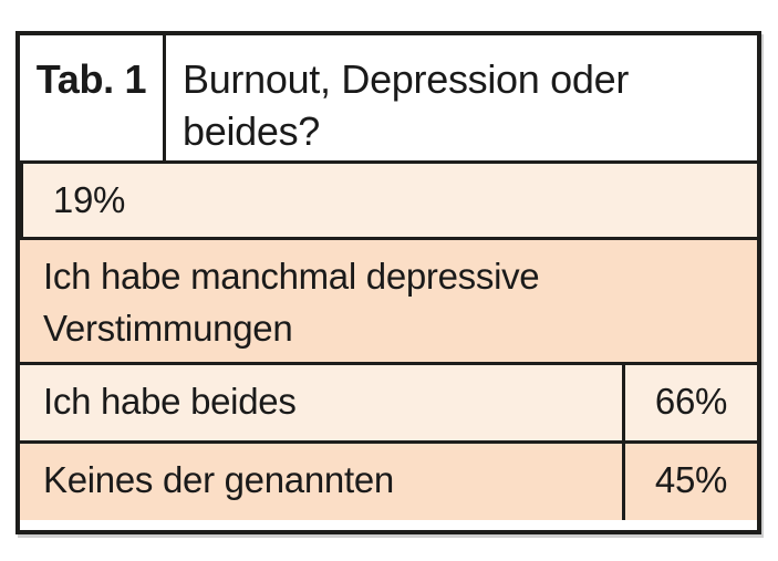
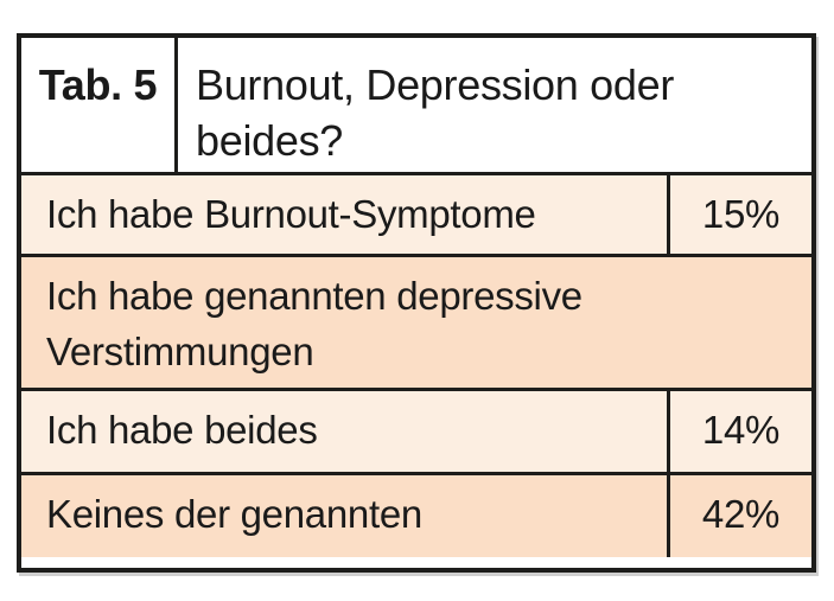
- Tab. 1
+ Tab. 5
  Burnout, Depression oder beides?
+ Ich habe Burnout-Symptome
- 19%
+ 15%
- Ich habe manchmal depressive Verstimmungen
+ Ich habe genannten depressive Verstimmungen
  Ich habe beides
- 66%
+ 14%
  Keines der genannten
- 45%
+ 42%
